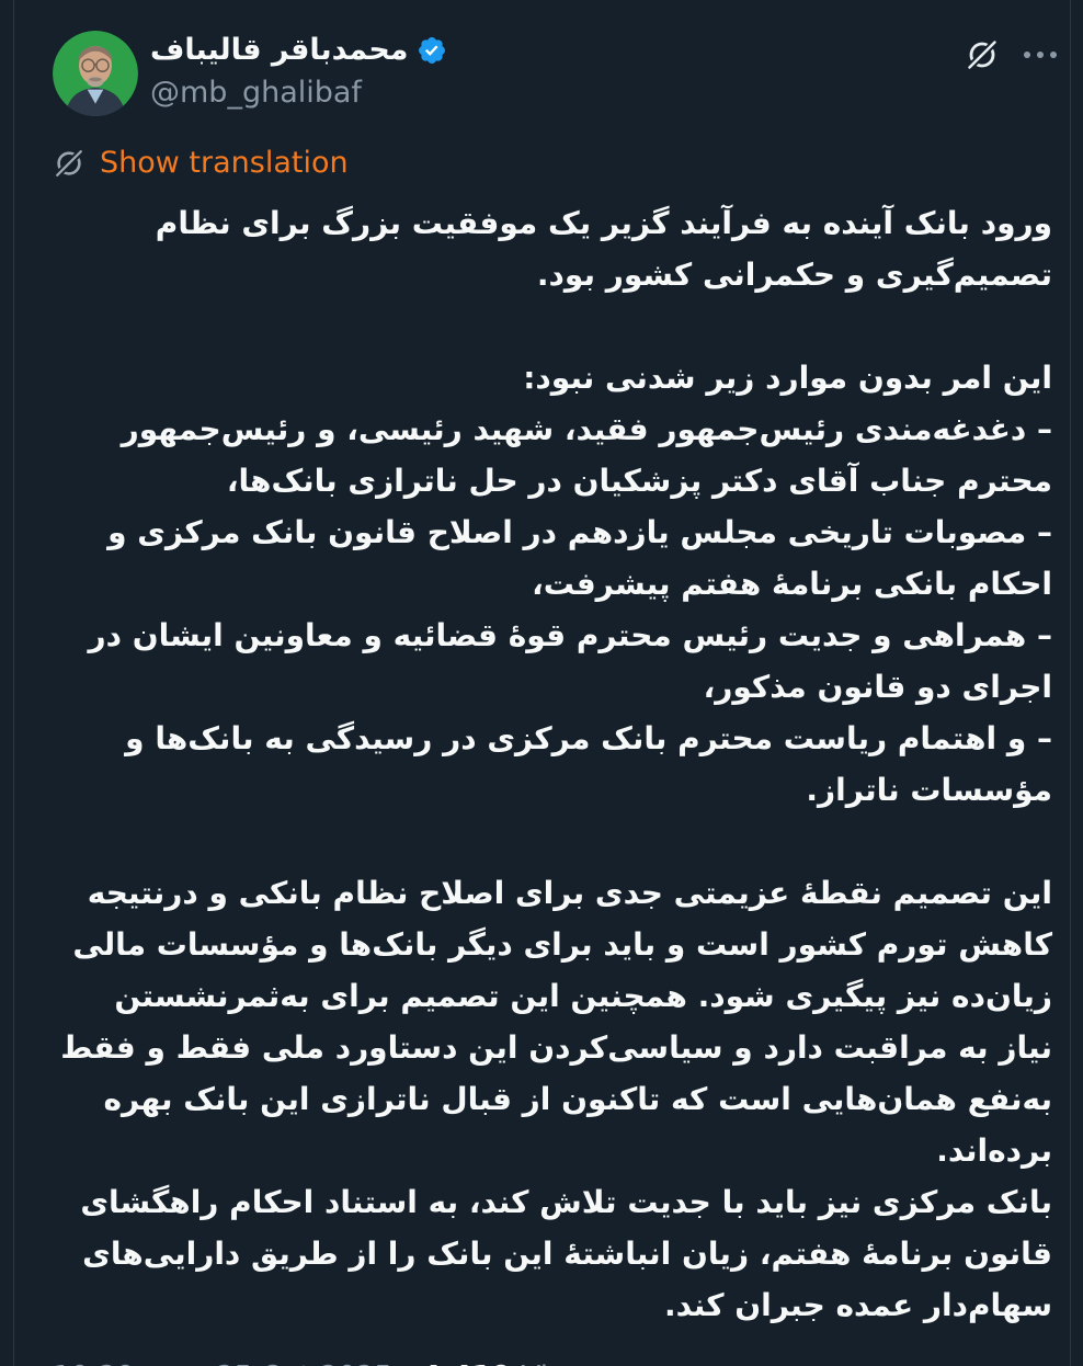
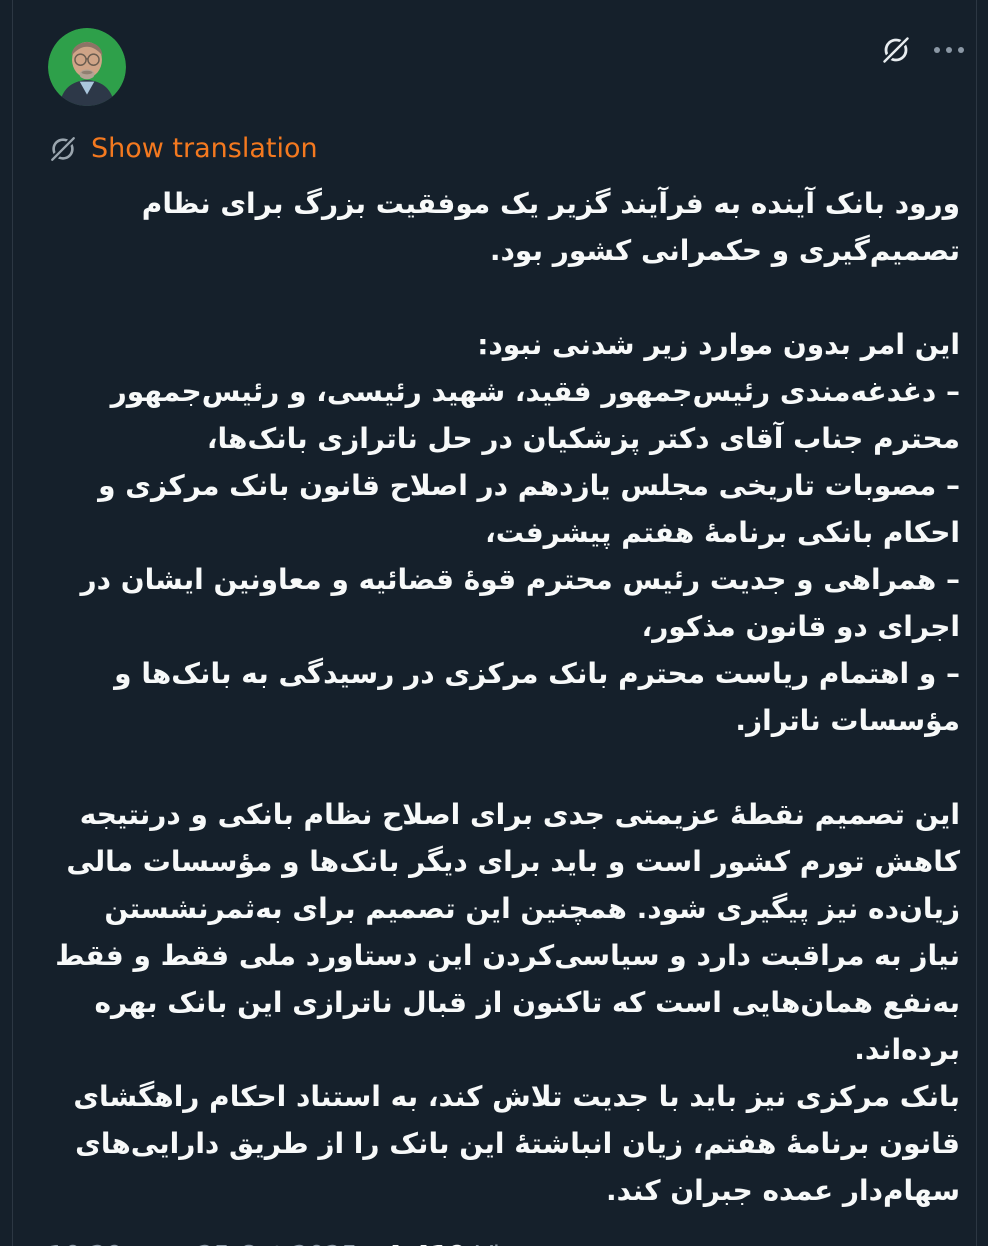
- محمدباقر قالیباف
- @mb_ghalibaf
  Show translation
  ورود بانک آینده به فرآیند گزیر یک موفقیت بزرگ برای نظام تصمیم‌گیری و حکمرانی کشور بود.
  این امر بدون موارد زیر شدنی نبود:
  – دغدغه‌مندی رئیسجمهور فقید، شهید رئیسی، و رئیسجمهور محترم جناب آقای دکتر پزشکیان در حل ناترازی بانک‌ها،
  – مصوبات تاریخی مجلس یازدهم در اصلاح قانون بانک مرکزی و احکام بانکی برنامهٔ هفتم پیشرفت،
  – همراهی و جدیت رئیس محترم قوهٔ قضائیه و معاونین ایشان در اجرای دو قانون مذکور،
  – و اهتمام ریاست محترم بانک مرکزی در رسیدگی به بانک‌ها و مؤسسات ناتراز.
  این تصمیم نقطهٔ عزیمتی جدی برای اصلاح نظام بانکی و درنتیجه کاهش تورم کشور است و باید برای دیگر بانک‌ها و مؤسسات مالی زیان‌ده نیز پیگیری شود. همچنین این تصمیم برای بهثمرنشستن نیاز به مراقبت دارد و سیاسی‌کردن این دستاورد ملی فقط و فقط به‌نفع همان‌هایی است که تاکنون از قبال ناترازی این بانک بهره بردهاند.
  بانک مرکزی نیز باید با جدیت تلاش کند، به استناد احکام راهگشای قانون برنامهٔ هفتم، زیان انباشتهٔ این بانک را از طریق دارایی‌های سهام‌دار عمده جبران کند.
